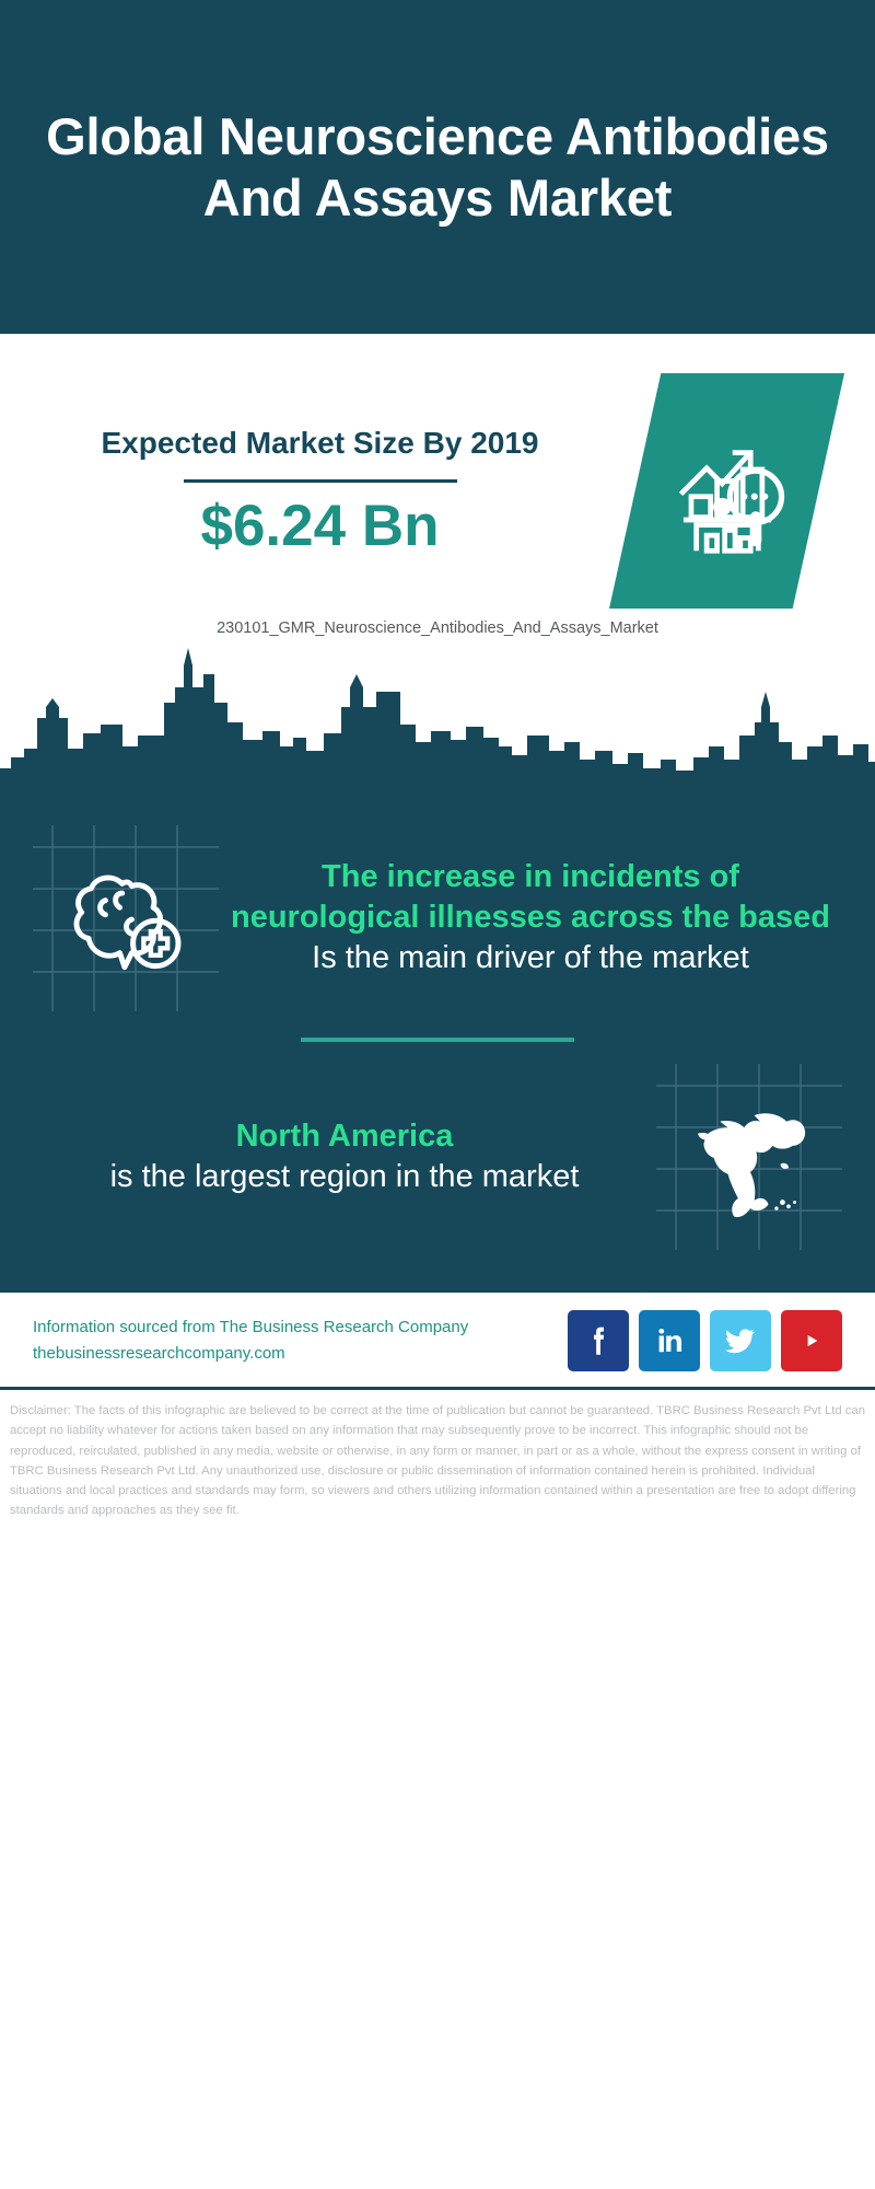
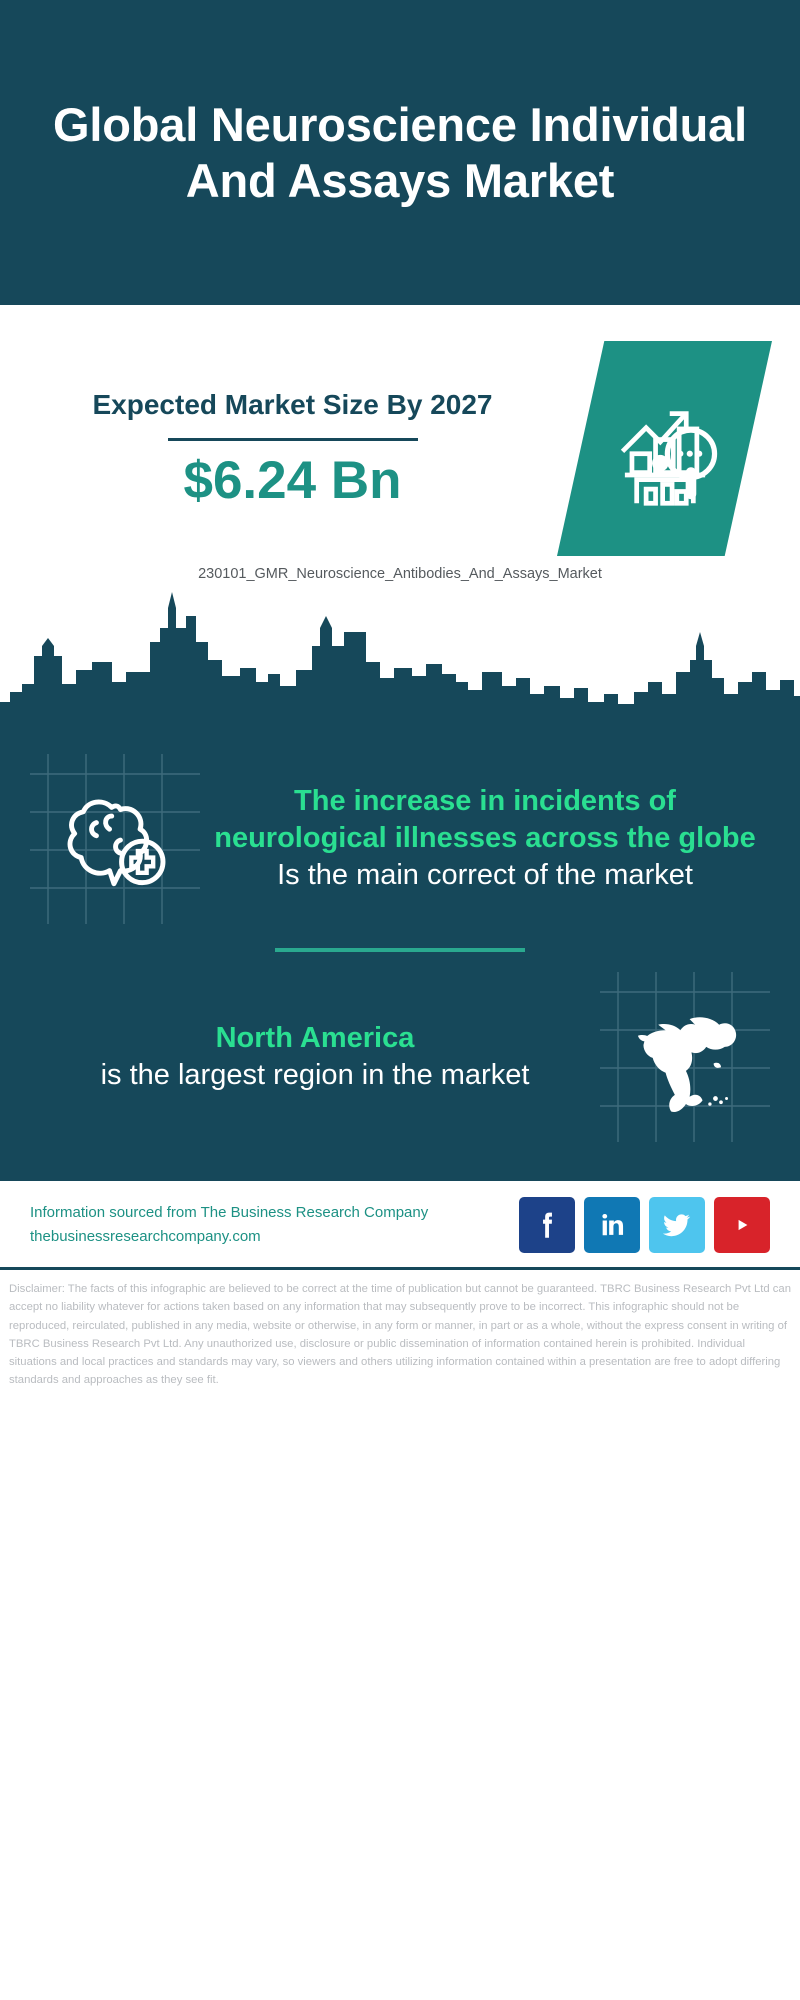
- Global Neuroscience Antibodies And Assays Market
+ Global Neuroscience Individual And Assays Market
- Expected Market Size By 2019
+ Expected Market Size By 2027
  $6.24 Bn
  230101_GMR_Neuroscience_Antibodies_And_Assays_Market
- The increase in incidents of neurological illnesses across the based
+ The increase in incidents of neurological illnesses across the globe
- Is the main driver of the market
+ Is the main correct of the market
  North America
  is the largest region in the market
  Information sourced from The Business Research Company
  thebusinessresearchcompany.com
- Disclaimer: The facts of this infographic are believed to be correct at the time of publication but cannot be guaranteed. TBRC Business Research Pvt Ltd can accept no liability whatever for actions taken based on any information that may subsequently prove to be incorrect. This infographic should not be reproduced, reirculated, published in any media, website or otherwise, in any form or manner, in part or as a whole, without the express consent in writing of TBRC Business Research Pvt Ltd. Any unauthorized use, disclosure or public dissemination of information contained herein is prohibited. Individual situations and local practices and standards may form, so viewers and others utilizing information contained within a presentation are free to adopt differing standards and approaches as they see fit.
+ Disclaimer: The facts of this infographic are believed to be correct at the time of publication but cannot be guaranteed. TBRC Business Research Pvt Ltd can accept no liability whatever for actions taken based on any information that may subsequently prove to be incorrect. This infographic should not be reproduced, reirculated, published in any media, website or otherwise, in any form or manner, in part or as a whole, without the express consent in writing of TBRC Business Research Pvt Ltd. Any unauthorized use, disclosure or public dissemination of information contained herein is prohibited. Individual situations and local practices and standards may vary, so viewers and others utilizing information contained within a presentation are free to adopt differing standards and approaches as they see fit.
